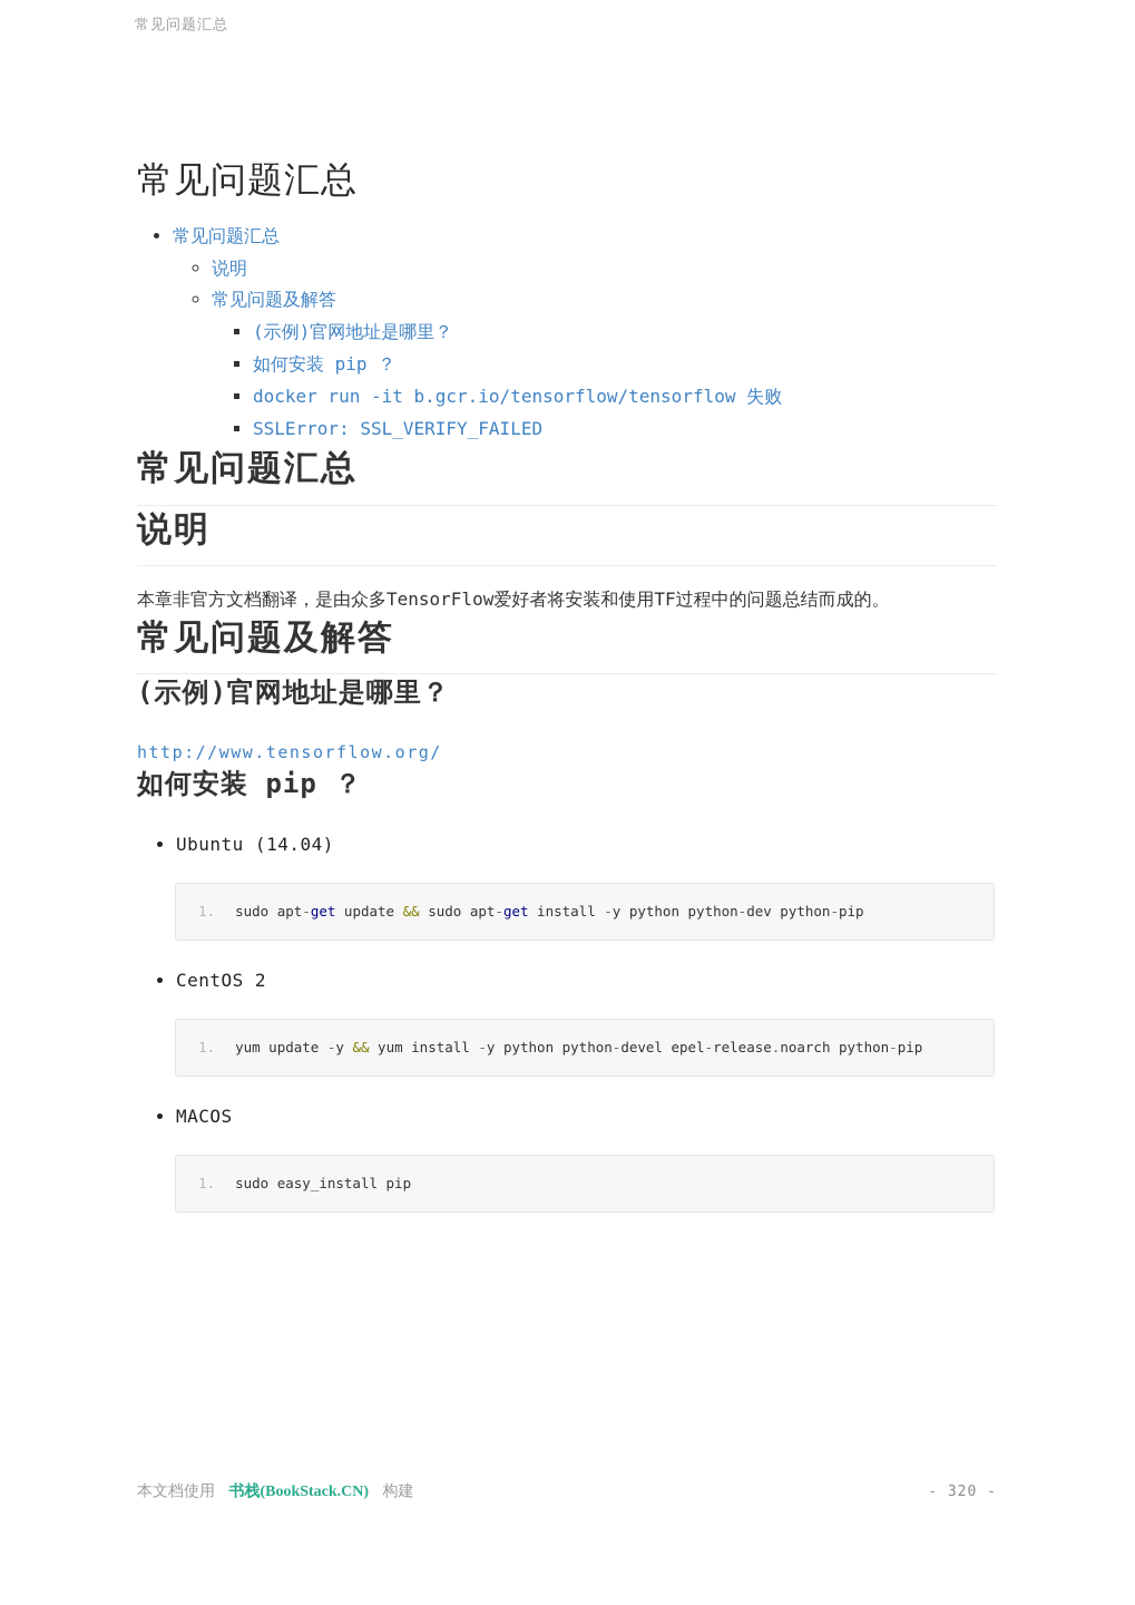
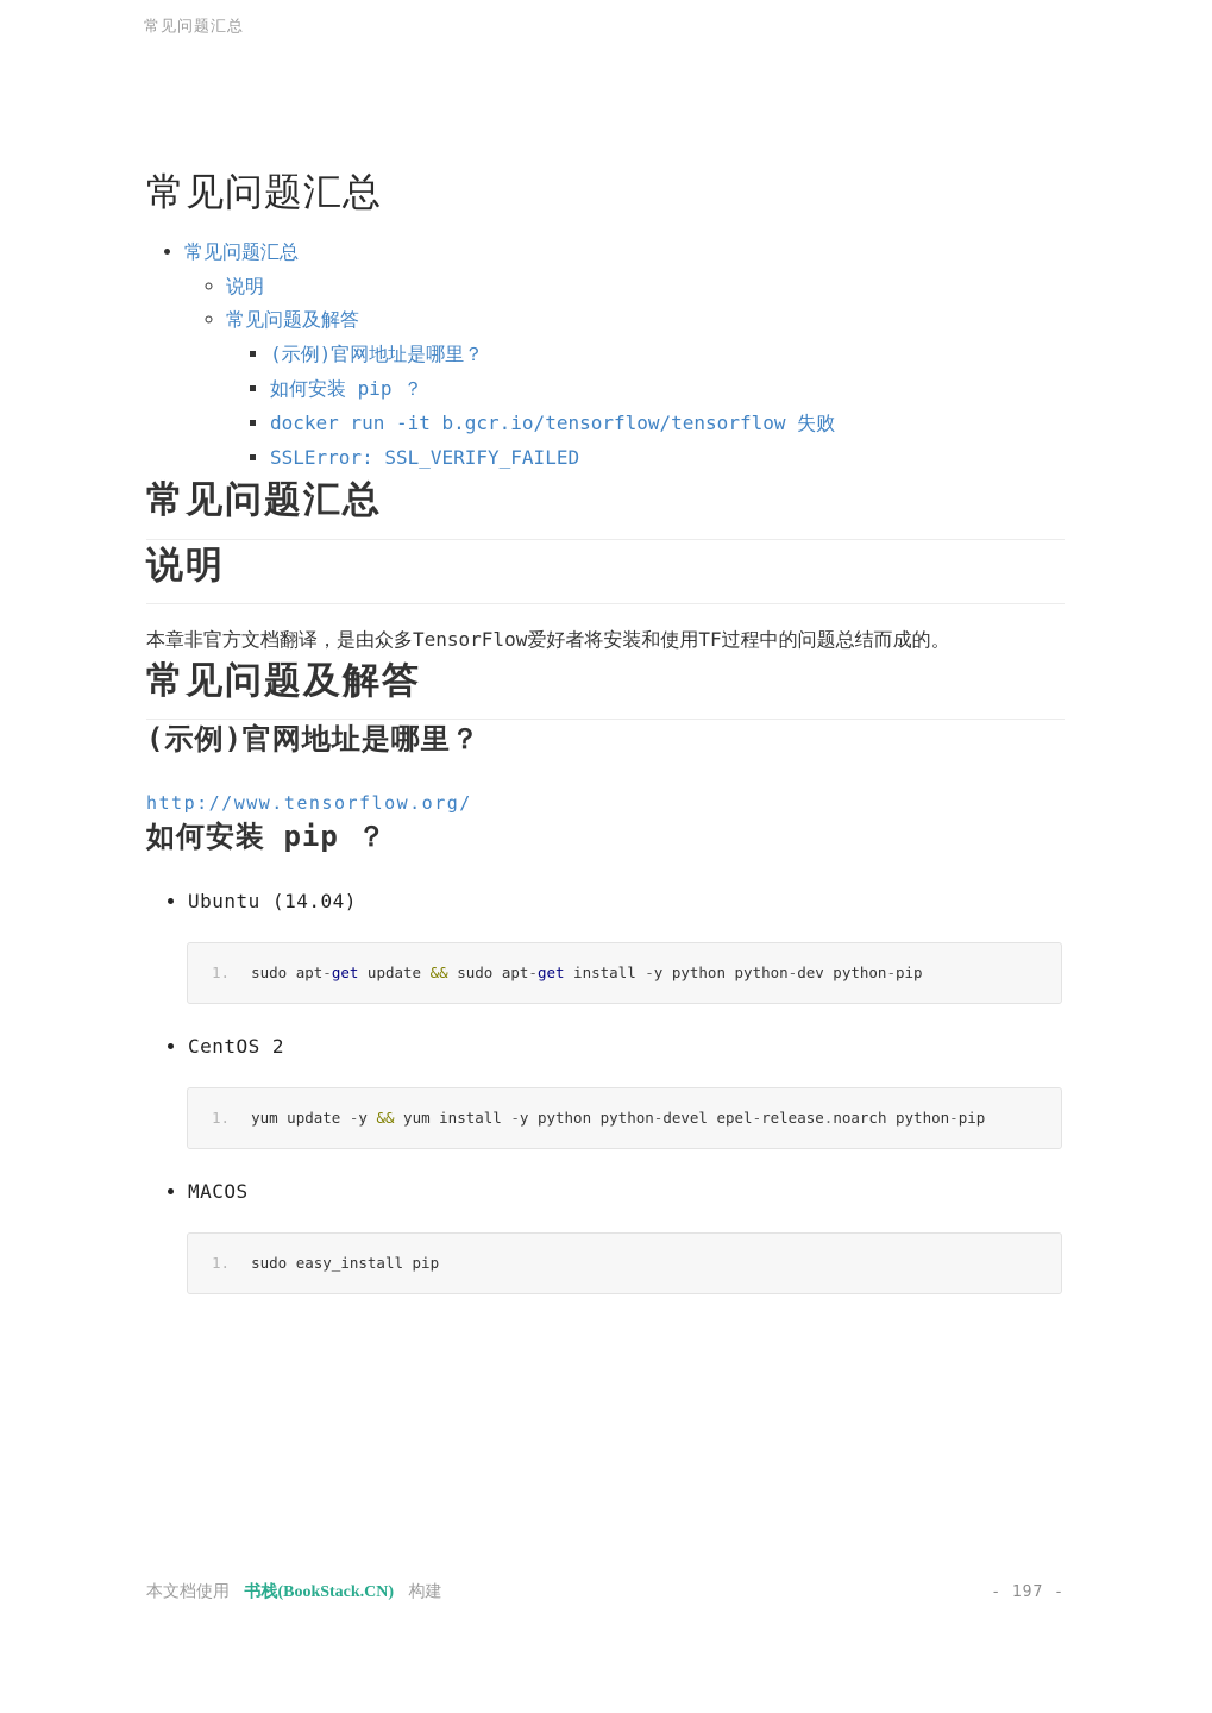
  常见问题汇总
  常见问题汇总
  常见问题汇总
  说明
  常见问题及解答
  (示例)官网地址是哪里？
  如何安装 pip ？
  docker run -it b.gcr.io/tensorflow/tensorflow 失败
  SSLError: SSL_VERIFY_FAILED
  常见问题汇总
  说明
  本章非官方文档翻译，是由众多TensorFlow爱好者将安装和使用TF过程中的问题总结而成的。
  常见问题及解答
  (示例)官网地址是哪里？
  http://www.tensorflow.org/
  如何安装 pip ？
  Ubuntu (14.04)
  1. sudo apt-get update && sudo apt-get install -y python python-dev python-pip
  CentOS 2
  1. yum update -y && yum install -y python python-devel epel-release.noarch python-pip
  MACOS
  1. sudo easy_install pip
  本文档使用 书栈(BookStack.CN) 构建
- - 320 -
+ - 197 -
